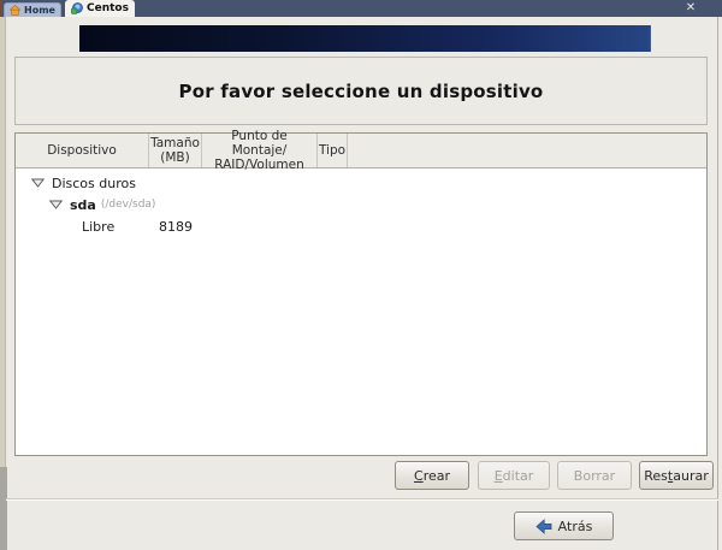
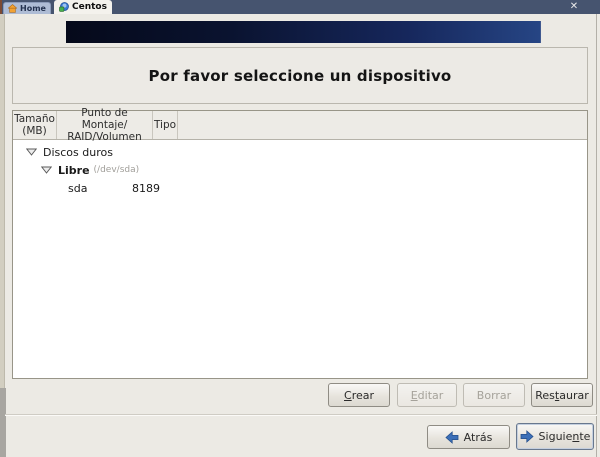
  Home
  Centos
  ✕
  Por favor seleccione un dispositivo
- Dispositivo
  Tamaño
  (MB)
  Punto de Montaje/
  RAID/Volumen
  Tipo
  Discos duros
- sda
+ Libre
  (/dev/sda)
- Libre
+ sda
  8189
  Crear
  Editar
  Borrar
  Restaurar
  Atrás
+ Siguiente
